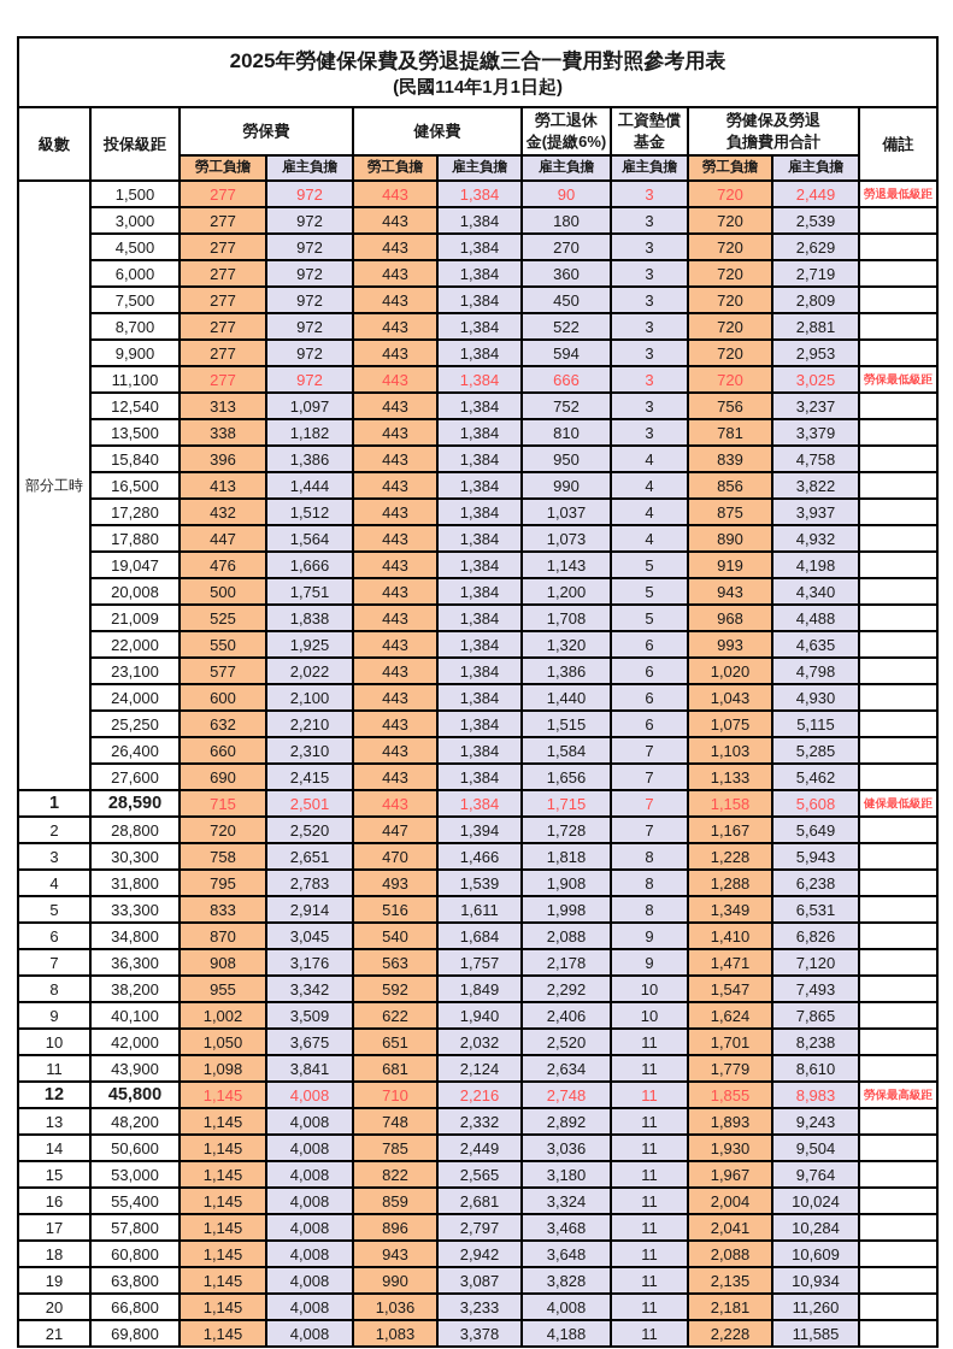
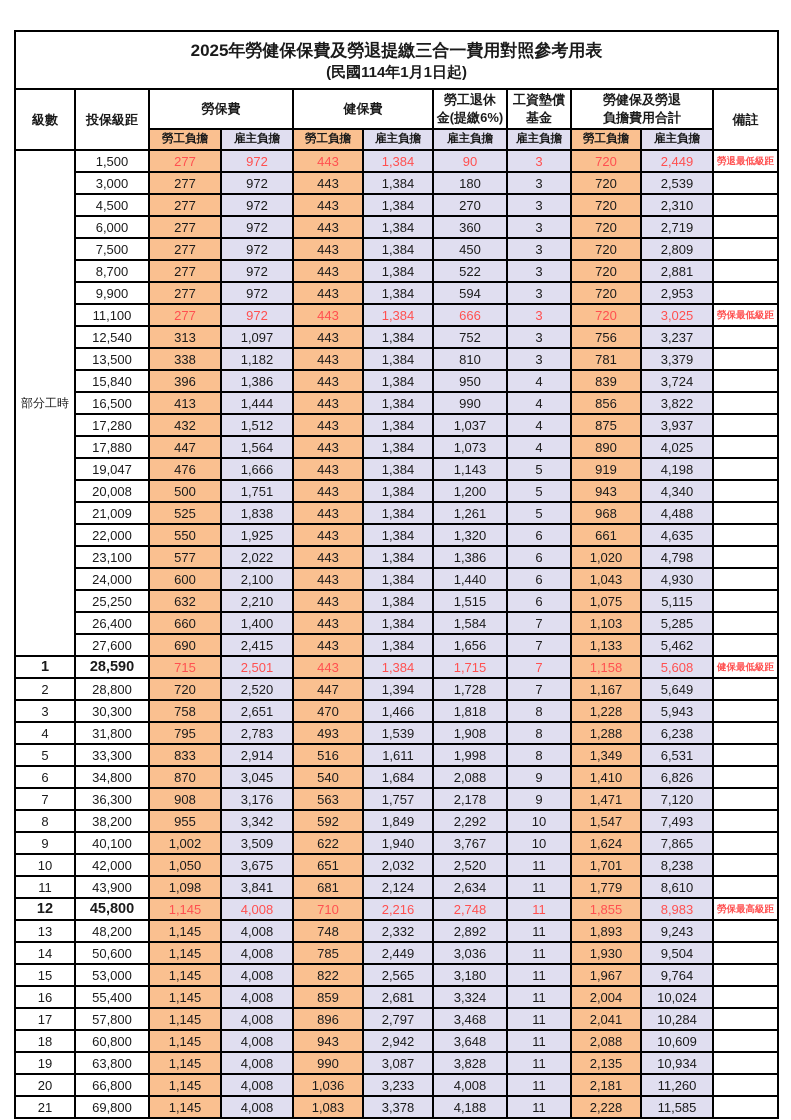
  2025年勞健保保費及勞退提繳三合一費用對照參考用表 (民國114年1月1日起)
  級數	投保級距	勞保費	健保費	勞工退休 金(提繳6%)	工資墊償 基金	勞健保及勞退 負擔費用合計	備註
  勞工負擔	雇主負擔	勞工負擔	雇主負擔	雇主負擔	雇主負擔	勞工負擔	雇主負擔
  部分工時	1,500	277	972	443	1,384	90	3	720	2,449	勞退最低級距
  3,000	277	972	443	1,384	180	3	720	2,539
- 4,500	277	972	443	1,384	270	3	720	2,629
+ 4,500	277	972	443	1,384	270	3	720	2,310
  6,000	277	972	443	1,384	360	3	720	2,719
  7,500	277	972	443	1,384	450	3	720	2,809
  8,700	277	972	443	1,384	522	3	720	2,881
  9,900	277	972	443	1,384	594	3	720	2,953
  11,100	277	972	443	1,384	666	3	720	3,025	勞保最低級距
  12,540	313	1,097	443	1,384	752	3	756	3,237
  13,500	338	1,182	443	1,384	810	3	781	3,379
- 15,840	396	1,386	443	1,384	950	4	839	4,758
+ 15,840	396	1,386	443	1,384	950	4	839	3,724
  16,500	413	1,444	443	1,384	990	4	856	3,822
  17,280	432	1,512	443	1,384	1,037	4	875	3,937
- 17,880	447	1,564	443	1,384	1,073	4	890	4,932
+ 17,880	447	1,564	443	1,384	1,073	4	890	4,025
  19,047	476	1,666	443	1,384	1,143	5	919	4,198
  20,008	500	1,751	443	1,384	1,200	5	943	4,340
- 21,009	525	1,838	443	1,384	1,708	5	968	4,488
+ 21,009	525	1,838	443	1,384	1,261	5	968	4,488
- 22,000	550	1,925	443	1,384	1,320	6	993	4,635
+ 22,000	550	1,925	443	1,384	1,320	6	661	4,635
  23,100	577	2,022	443	1,384	1,386	6	1,020	4,798
  24,000	600	2,100	443	1,384	1,440	6	1,043	4,930
  25,250	632	2,210	443	1,384	1,515	6	1,075	5,115
- 26,400	660	2,310	443	1,384	1,584	7	1,103	5,285
+ 26,400	660	1,400	443	1,384	1,584	7	1,103	5,285
  27,600	690	2,415	443	1,384	1,656	7	1,133	5,462
  1	28,590	715	2,501	443	1,384	1,715	7	1,158	5,608	健保最低級距
  2	28,800	720	2,520	447	1,394	1,728	7	1,167	5,649
  3	30,300	758	2,651	470	1,466	1,818	8	1,228	5,943
  4	31,800	795	2,783	493	1,539	1,908	8	1,288	6,238
  5	33,300	833	2,914	516	1,611	1,998	8	1,349	6,531
  6	34,800	870	3,045	540	1,684	2,088	9	1,410	6,826
  7	36,300	908	3,176	563	1,757	2,178	9	1,471	7,120
  8	38,200	955	3,342	592	1,849	2,292	10	1,547	7,493
- 9	40,100	1,002	3,509	622	1,940	2,406	10	1,624	7,865
+ 9	40,100	1,002	3,509	622	1,940	3,767	10	1,624	7,865
  10	42,000	1,050	3,675	651	2,032	2,520	11	1,701	8,238
  11	43,900	1,098	3,841	681	2,124	2,634	11	1,779	8,610
  12	45,800	1,145	4,008	710	2,216	2,748	11	1,855	8,983	勞保最高級距
  13	48,200	1,145	4,008	748	2,332	2,892	11	1,893	9,243
  14	50,600	1,145	4,008	785	2,449	3,036	11	1,930	9,504
  15	53,000	1,145	4,008	822	2,565	3,180	11	1,967	9,764
  16	55,400	1,145	4,008	859	2,681	3,324	11	2,004	10,024
  17	57,800	1,145	4,008	896	2,797	3,468	11	2,041	10,284
  18	60,800	1,145	4,008	943	2,942	3,648	11	2,088	10,609
  19	63,800	1,145	4,008	990	3,087	3,828	11	2,135	10,934
  20	66,800	1,145	4,008	1,036	3,233	4,008	11	2,181	11,260
  21	69,800	1,145	4,008	1,083	3,378	4,188	11	2,228	11,585
